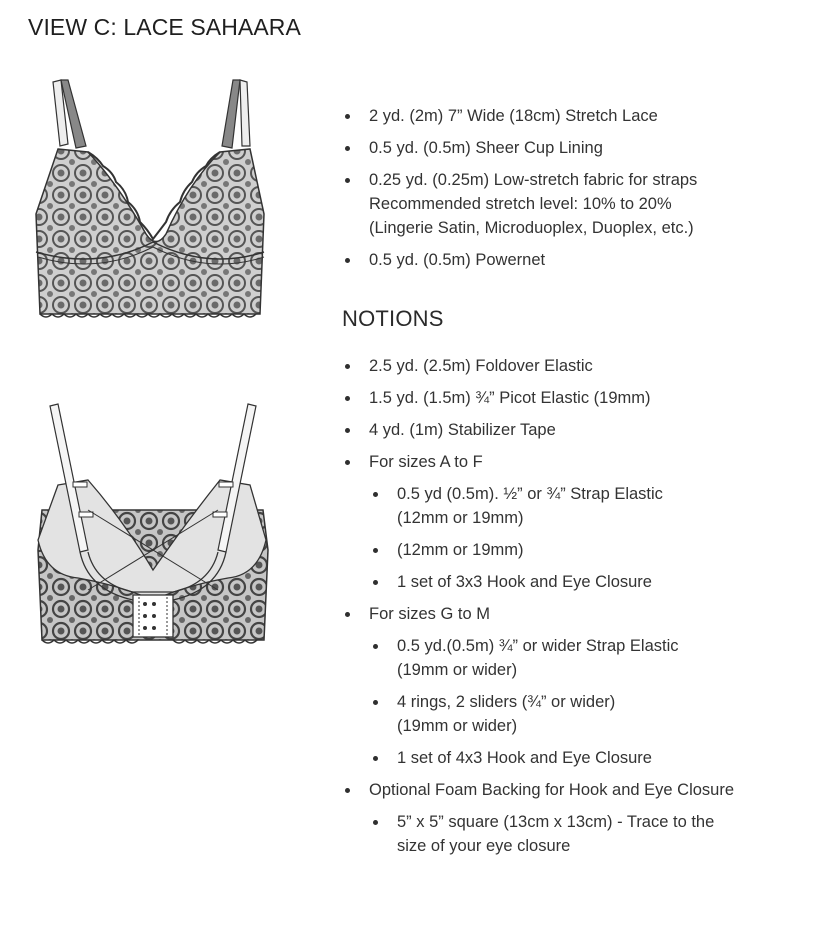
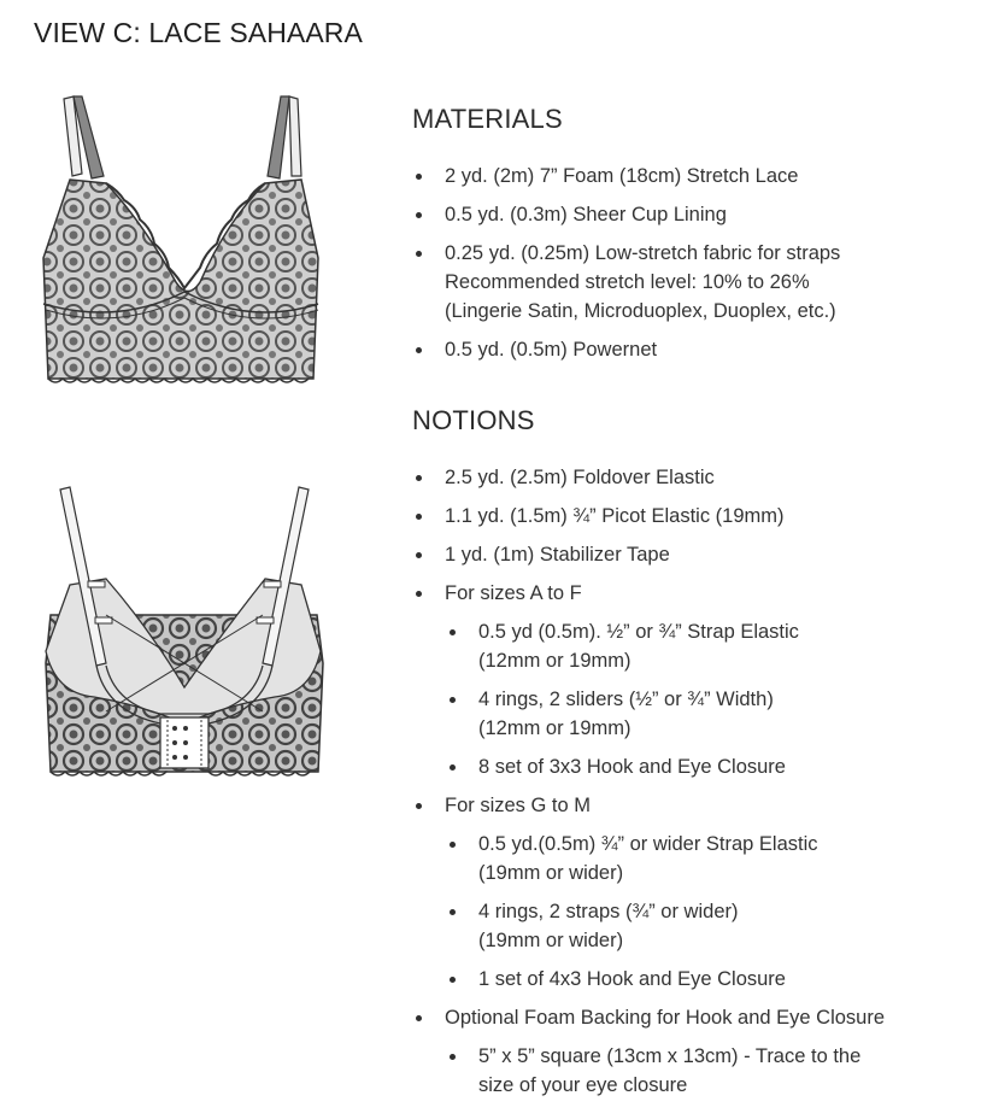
  VIEW C: LACE SAHAARA
+ MATERIALS
- 2 yd. (2m) 7” Wide (18cm) Stretch Lace
+ 2 yd. (2m) 7” Foam (18cm) Stretch Lace
- 0.5 yd. (0.5m) Sheer Cup Lining
+ 0.5 yd. (0.3m) Sheer Cup Lining
  0.25 yd. (0.25m) Low-stretch fabric for straps
- Recommended stretch level: 10% to 20%
+ Recommended stretch level: 10% to 26%
  (Lingerie Satin, Microduoplex, Duoplex, etc.)
  0.5 yd. (0.5m) Powernet
  NOTIONS
  2.5 yd. (2.5m) Foldover Elastic
- 1.5 yd. (1.5m) ¾” Picot Elastic (19mm)
+ 1.1 yd. (1.5m) ¾” Picot Elastic (19mm)
- 4 yd. (1m) Stabilizer Tape
+ 1 yd. (1m) Stabilizer Tape
  For sizes A to F
  0.5 yd (0.5m). ½” or ¾” Strap Elastic
  (12mm or 19mm)
+ 4 rings, 2 sliders (½” or ¾” Width)
  (12mm or 19mm)
- 1 set of 3x3 Hook and Eye Closure
+ 8 set of 3x3 Hook and Eye Closure
  For sizes G to M
  0.5 yd.(0.5m) ¾” or wider Strap Elastic
  (19mm or wider)
- 4 rings, 2 sliders (¾” or wider)
+ 4 rings, 2 straps (¾” or wider)
  (19mm or wider)
  1 set of 4x3 Hook and Eye Closure
  Optional Foam Backing for Hook and Eye Closure
  5” x 5” square (13cm x 13cm) - Trace to the
  size of your eye closure
